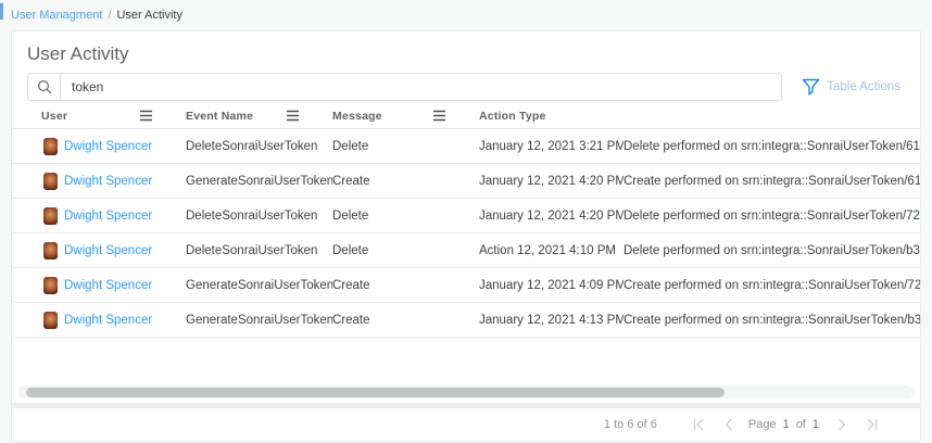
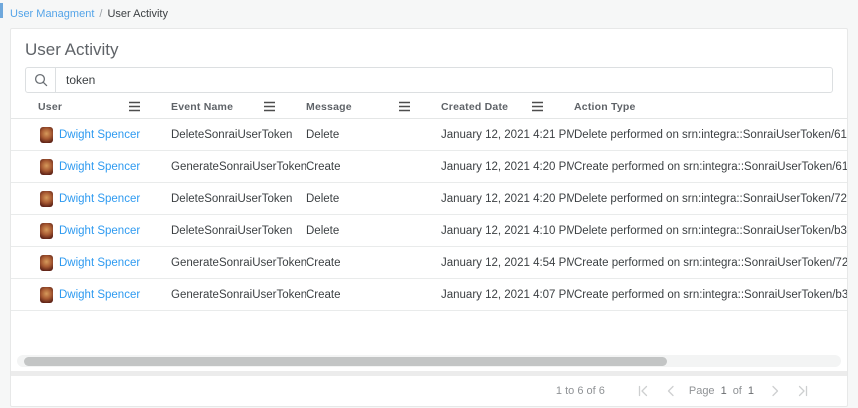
  User Managment
  /
  User Activity
  User Activity
  token
- Table Actions
  User
  Event Name
  Message
+ Created Date
  Action Type
  Dwight Spencer
  DeleteSonraiUserToken
  Delete
- January 12, 2021 3:21 PM
+ January 12, 2021 4:21 PM
  Delete performed on srn:integra::SonraiUserToken/61
  Dwight Spencer
  GenerateSonraiUserToken
  Create
  January 12, 2021 4:20 PM
  Create performed on srn:integra::SonraiUserToken/61
  Dwight Spencer
  DeleteSonraiUserToken
  Delete
  January 12, 2021 4:20 PM
  Delete performed on srn:integra::SonraiUserToken/72
  Dwight Spencer
  DeleteSonraiUserToken
  Delete
- Action 12, 2021 4:10 PM
+ January 12, 2021 4:10 PM
  Delete performed on srn:integra::SonraiUserToken/b3
  Dwight Spencer
  GenerateSonraiUserToken
  Create
- January 12, 2021 4:09 PM
+ January 12, 2021 4:54 PM
  Create performed on srn:integra::SonraiUserToken/72
  Dwight Spencer
  GenerateSonraiUserToken
  Create
- January 12, 2021 4:13 PM
+ January 12, 2021 4:07 PM
  Create performed on srn:integra::SonraiUserToken/b3
  1 to 6 of 6
  Page
  1
  of
  1
